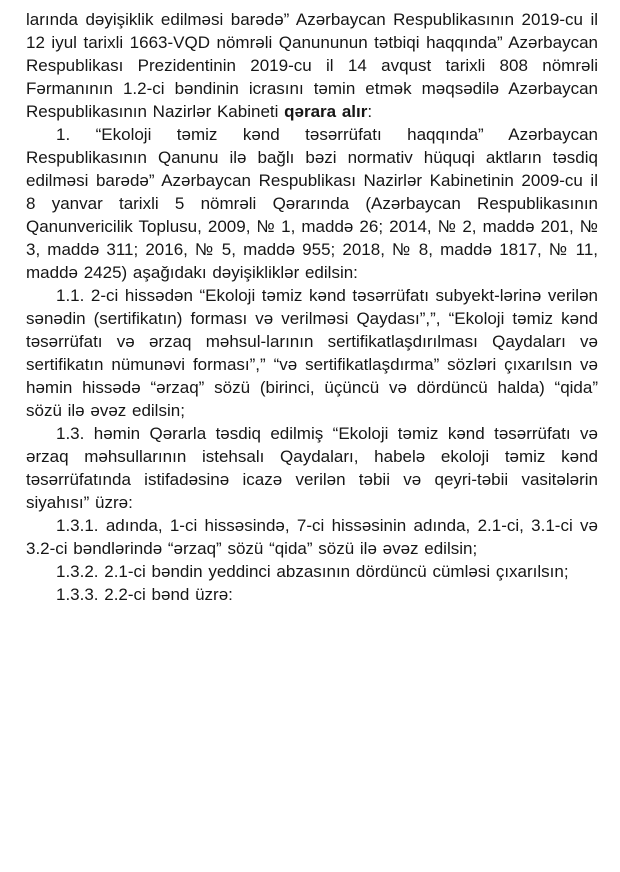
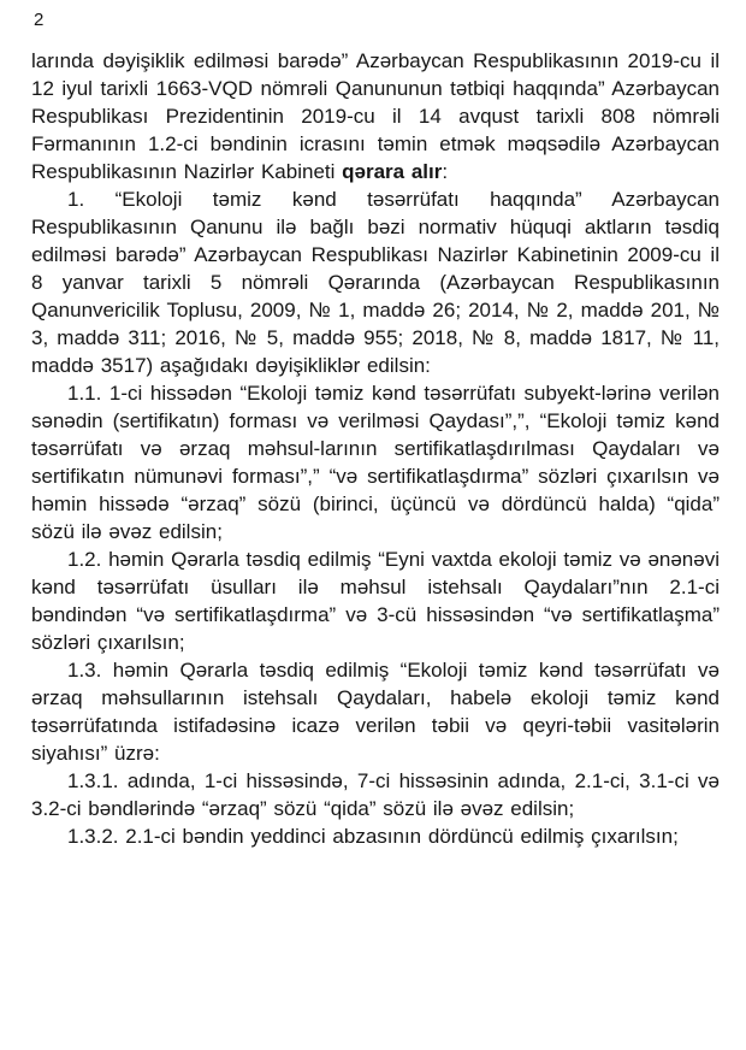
+ 2
  larında dəyişiklik edilməsi barədə” Azərbaycan Respublikasının 2019-cu il 12 iyul tarixli 1663-VQD nömrəli Qanununun tətbiqi haqqında” Azərbaycan Respublikası Prezidentinin 2019-cu il 14 avqust tarixli 808 nömrəli Fərmanının 1.2-ci bəndinin icrasını təmin etmək məqsədilə Azərbaycan Respublikasının Nazirlər Kabineti qərara alır:
- 1. “Ekoloji təmiz kənd təsərrüfatı haqqında” Azərbaycan Respublikasının Qanunu ilə bağlı bəzi normativ hüquqi aktların təsdiq edilməsi barədə” Azərbaycan Respublikası Nazirlər Kabinetinin 2009-cu il 8 yanvar tarixli 5 nömrəli Qərarında (Azərbaycan Respublikasının Qanunvericilik Toplusu, 2009, № 1, maddə 26; 2014, № 2, maddə 201, № 3, maddə 311; 2016, № 5, maddə 955; 2018, № 8, maddə 1817, № 11, maddə 2425) aşağıdakı dəyişikliklər edilsin:
+ 1. “Ekoloji təmiz kənd təsərrüfatı haqqında” Azərbaycan Respublikasının Qanunu ilə bağlı bəzi normativ hüquqi aktların təsdiq edilməsi barədə” Azərbaycan Respublikası Nazirlər Kabinetinin 2009-cu il 8 yanvar tarixli 5 nömrəli Qərarında (Azərbaycan Respublikasının Qanunvericilik Toplusu, 2009, № 1, maddə 26; 2014, № 2, maddə 201, № 3, maddə 311; 2016, № 5, maddə 955; 2018, № 8, maddə 1817, № 11, maddə 3517) aşağıdakı dəyişikliklər edilsin:
- 1.1. 2-ci hissədən “Ekoloji təmiz kənd təsərrüfatı subyekt-lərinə verilən sənədin (sertifikatın) forması və verilməsi Qaydası”,”, “Ekoloji təmiz kənd təsərrüfatı və ərzaq məhsul-larının sertifikatlaşdırılması Qaydaları və sertifikatın nümunəvi forması”,” “və sertifikatlaşdırma” sözləri çıxarılsın və həmin hissədə “ərzaq” sözü (birinci, üçüncü və dördüncü halda) “qida” sözü ilə əvəz edilsin;
+ 1.1. 1-ci hissədən “Ekoloji təmiz kənd təsərrüfatı subyekt-lərinə verilən sənədin (sertifikatın) forması və verilməsi Qaydası”,”, “Ekoloji təmiz kənd təsərrüfatı və ərzaq məhsul-larının sertifikatlaşdırılması Qaydaları və sertifikatın nümunəvi forması”,” “və sertifikatlaşdırma” sözləri çıxarılsın və həmin hissədə “ərzaq” sözü (birinci, üçüncü və dördüncü halda) “qida” sözü ilə əvəz edilsin;
+ 1.2. həmin Qərarla təsdiq edilmiş “Eyni vaxtda ekoloji təmiz və ənənəvi kənd təsərrüfatı üsulları ilə məhsul istehsalı Qaydaları”nın 2.1-ci bəndindən “və sertifikatlaşdırma” və 3-cü hissəsindən “və sertifikatlaşma” sözləri çıxarılsın;
  1.3. həmin Qərarla təsdiq edilmiş “Ekoloji təmiz kənd təsərrüfatı və ərzaq məhsullarının istehsalı Qaydaları, habelə ekoloji təmiz kənd təsərrüfatında istifadəsinə icazə verilən təbii və qeyri-təbii vasitələrin siyahısı” üzrə:
  1.3.1. adında, 1-ci hissəsində, 7-ci hissəsinin adında, 2.1-ci, 3.1-ci və 3.2-ci bəndlərində “ərzaq” sözü “qida” sözü ilə əvəz edilsin;
- 1.3.2. 2.1-ci bəndin yeddinci abzasının dördüncü cümləsi çıxarılsın;
+ 1.3.2. 2.1-ci bəndin yeddinci abzasının dördüncü edilmiş çıxarılsın;
- 1.3.3. 2.2-ci bənd üzrə:
